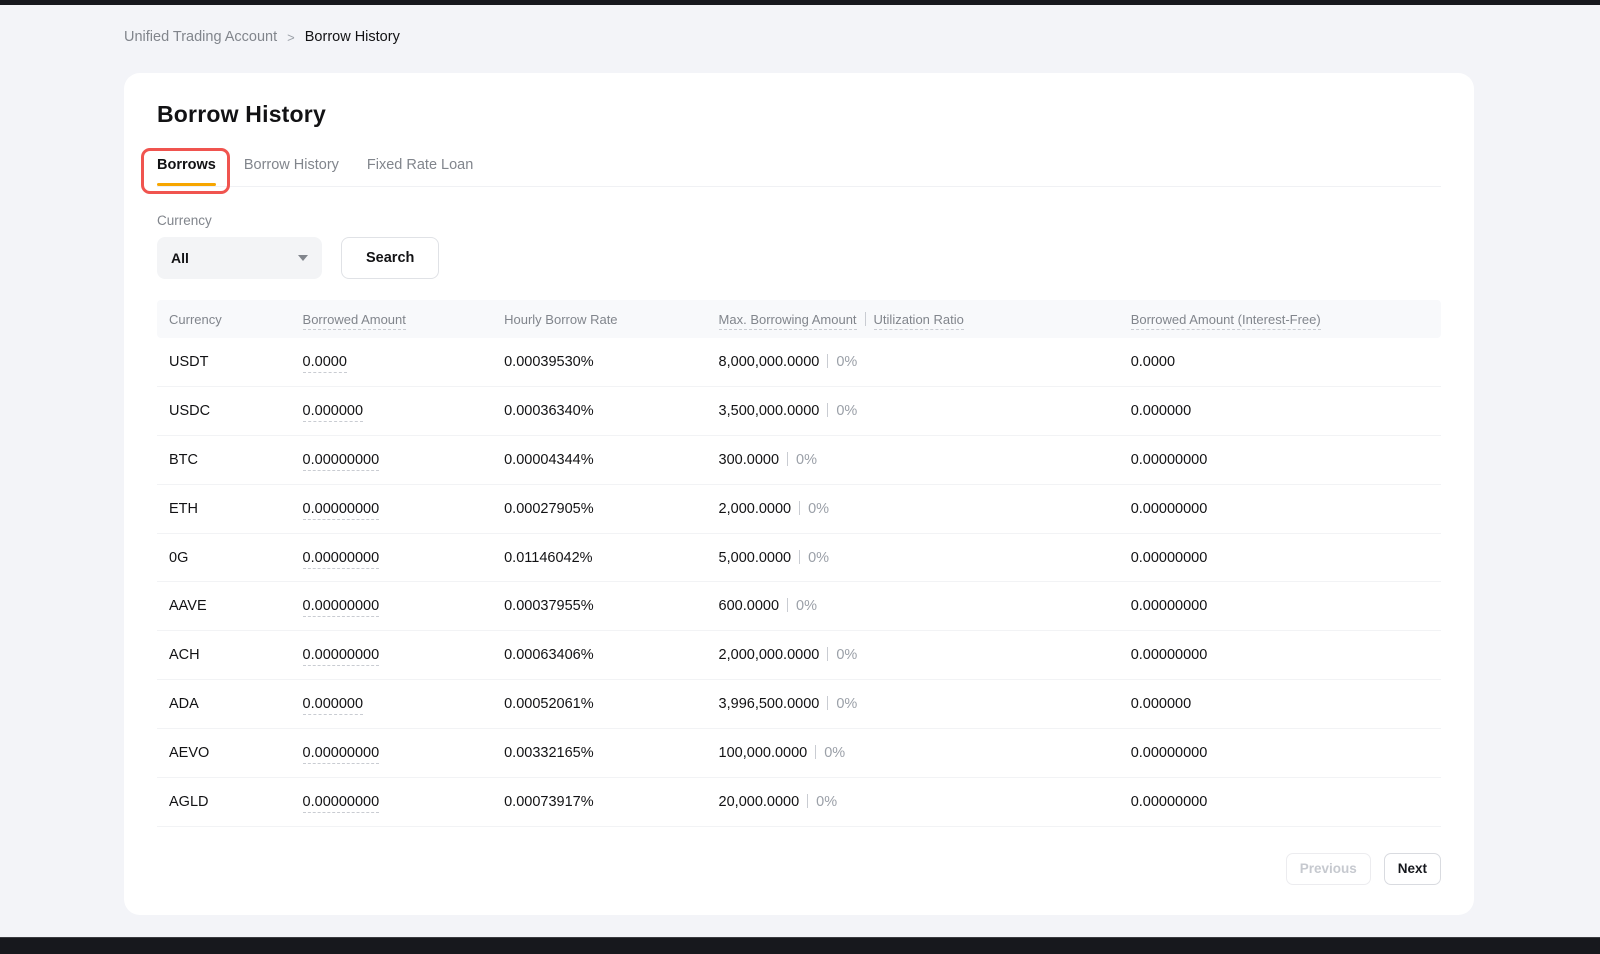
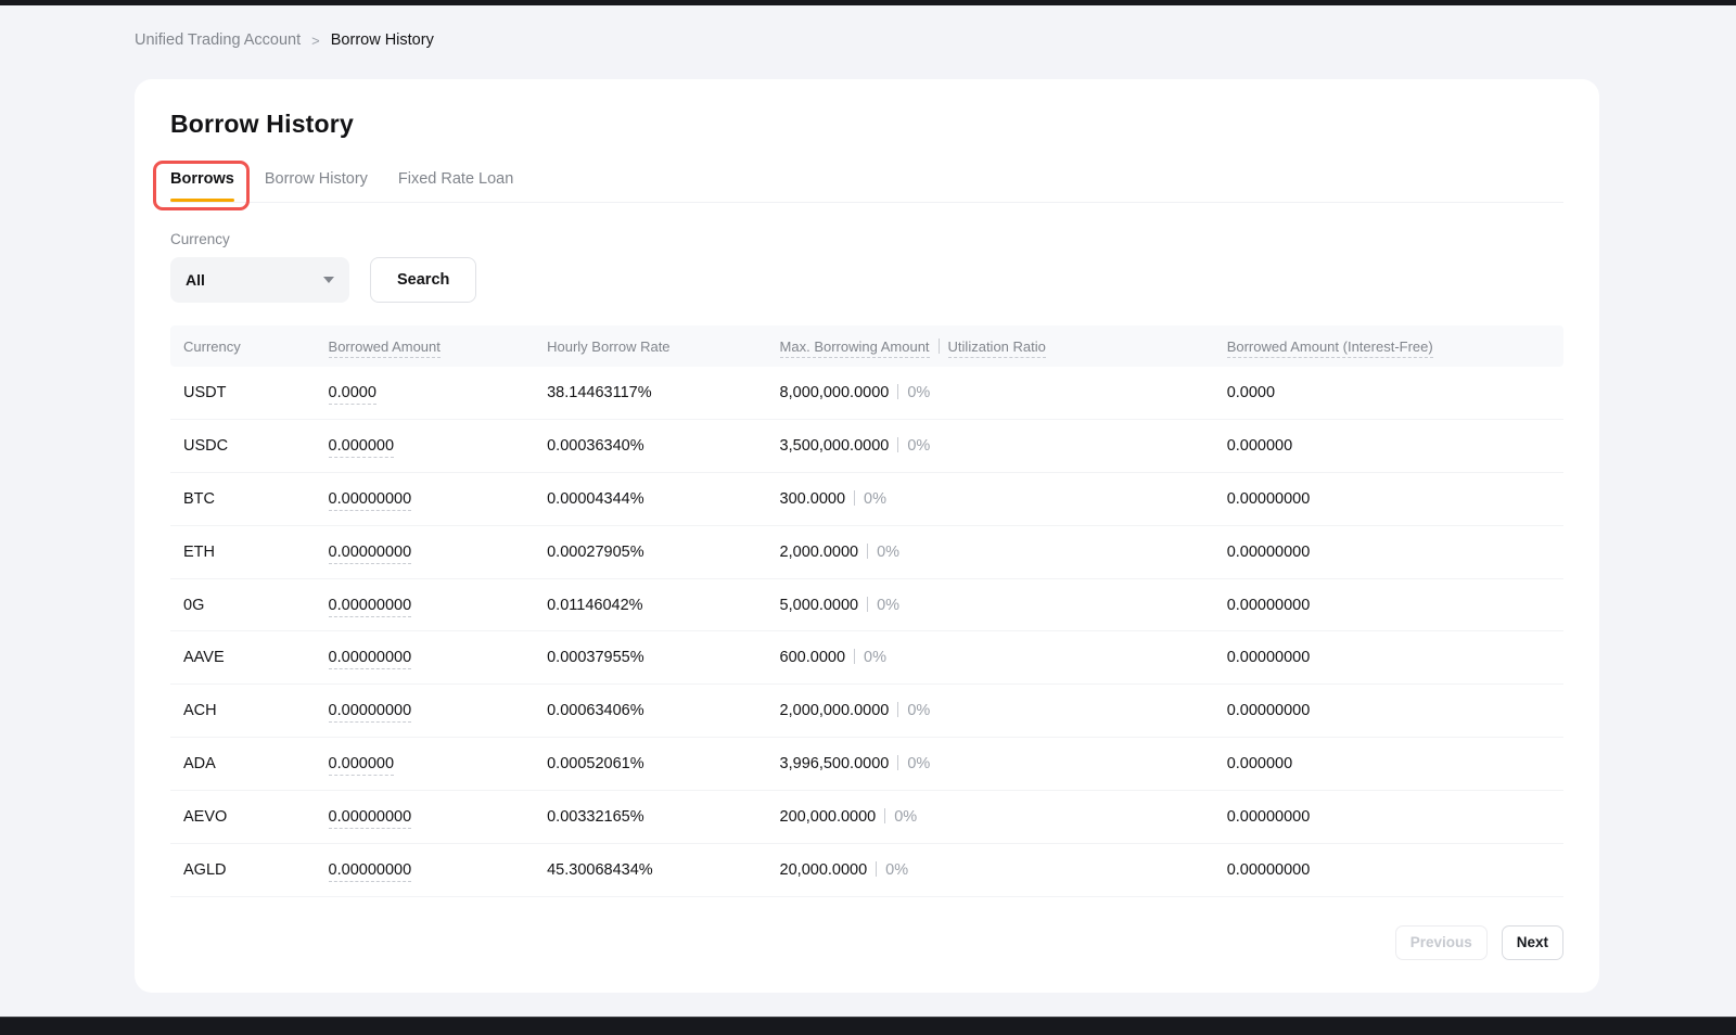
  Unified Trading Account
  >
  Borrow History
  Borrow History
  Borrows
  Borrow History
  Fixed Rate Loan
  Currency
  All
  Search
  Currency
  Borrowed Amount
  Hourly Borrow Rate
  Max. Borrowing Amount Utilization Ratio
  Borrowed Amount (Interest-Free)
  USDT
  0.0000
- 0.00039530%
+ 38.14463117%
  8,000,000.0000 0%
  0.0000
  USDC
  0.000000
  0.00036340%
  3,500,000.0000 0%
  0.000000
  BTC
  0.00000000
  0.00004344%
  300.0000 0%
  0.00000000
  ETH
  0.00000000
  0.00027905%
  2,000.0000 0%
  0.00000000
  0G
  0.00000000
  0.01146042%
  5,000.0000 0%
  0.00000000
  AAVE
  0.00000000
  0.00037955%
  600.0000 0%
  0.00000000
  ACH
  0.00000000
  0.00063406%
  2,000,000.0000 0%
  0.00000000
  ADA
  0.000000
  0.00052061%
  3,996,500.0000 0%
  0.000000
  AEVO
  0.00000000
  0.00332165%
- 100,000.0000 0%
+ 200,000.0000 0%
  0.00000000
  AGLD
  0.00000000
- 0.00073917%
+ 45.30068434%
  20,000.0000 0%
  0.00000000
  Previous
  Next
